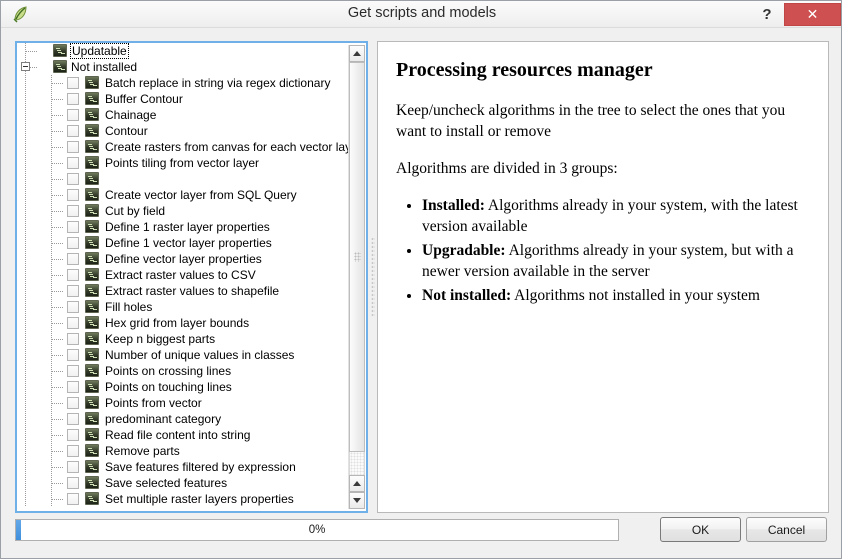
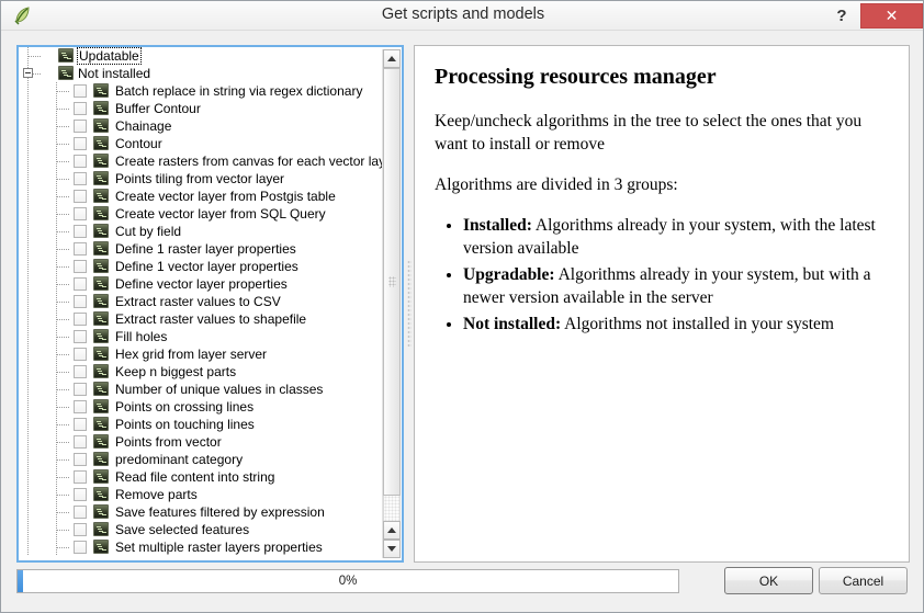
  Get scripts and models
  ?
  ✕
  Updatable
  Not installed
  Batch replace in string via regex dictionary
  Buffer Contour
  Chainage
  Contour
  Create rasters from canvas for each vector la
  Points tiling from vector layer
+ Create vector layer from Postgis table
  Create vector layer from SQL Query
  Cut by field
  Define 1 raster layer properties
  Define 1 vector layer properties
  Define vector layer properties
  Extract raster values to CSV
  Extract raster values to shapefile
  Fill holes
- Hex grid from layer bounds
+ Hex grid from layer server
  Keep n biggest parts
  Number of unique values in classes
  Points on crossing lines
  Points on touching lines
  Points from vector
  predominant category
  Read file content into string
  Remove parts
  Save features filtered by expression
  Save selected features
  Set multiple raster layers properties
  Processing resources manager
  Keep/uncheck algorithms in the tree to select the ones that you want to install or remove
  Algorithms are divided in 3 groups:
  Installed: Algorithms already in your system, with the latest version available
  Upgradable: Algorithms already in your system, but with a newer version available in the server
  Not installed: Algorithms not installed in your system
  0%
  OK
  Cancel
